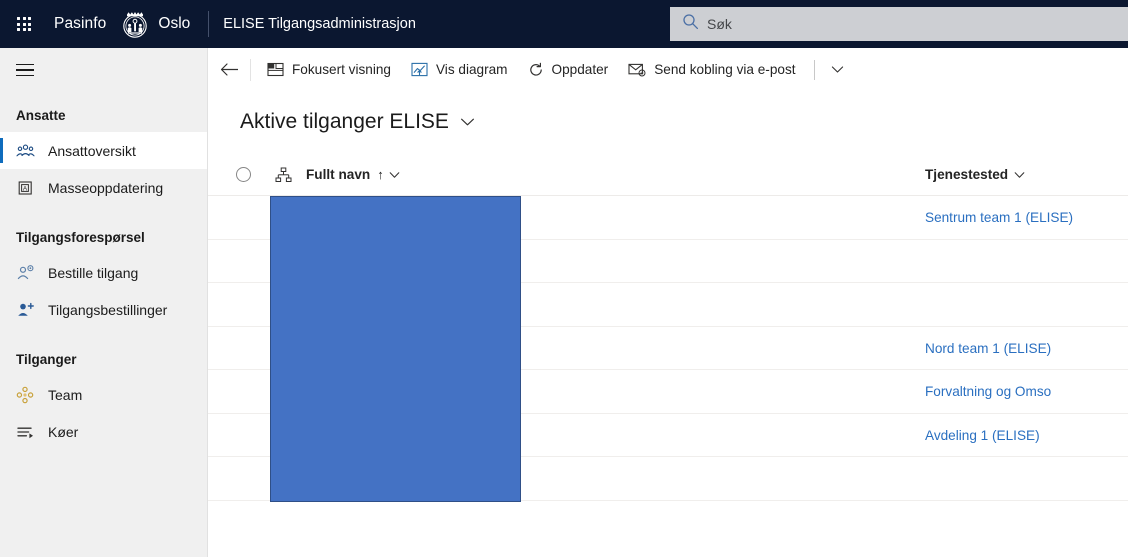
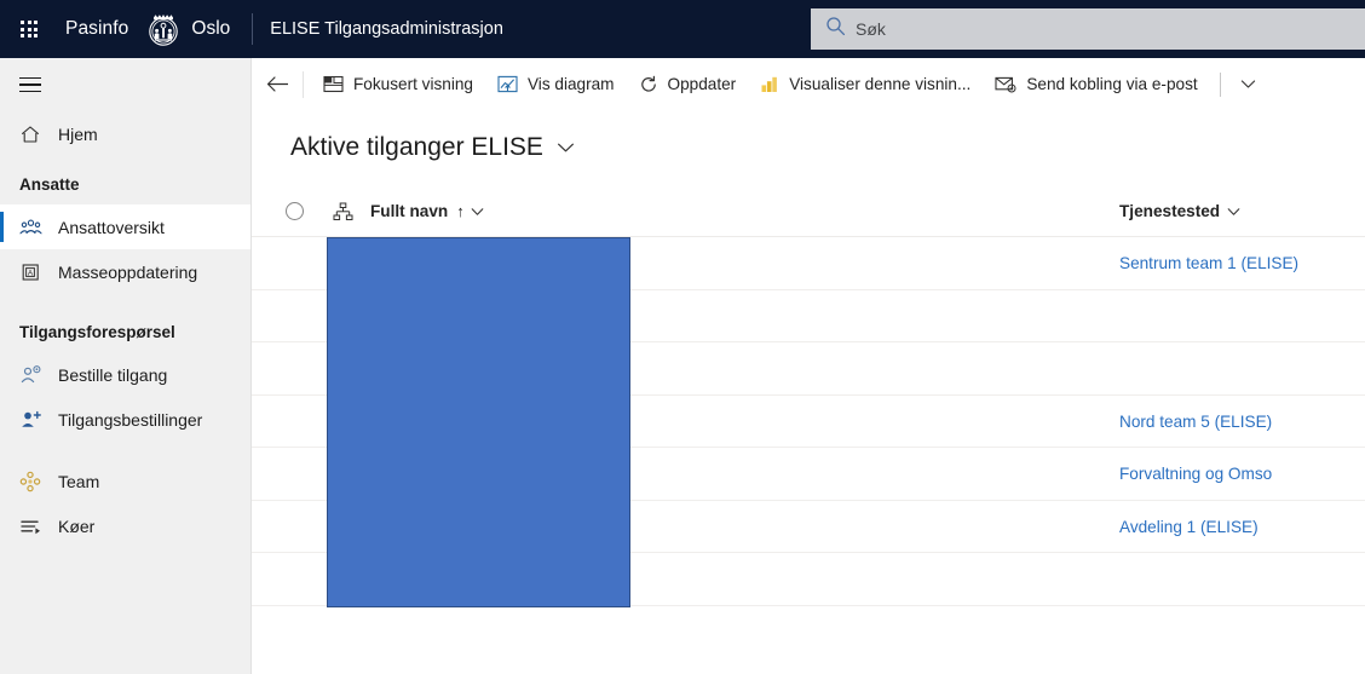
  Pasinfo
  Oslo
  ELISE Tilgangsadministrasjon
  Søk
+ Hjem
  Ansatte
  Ansattoversikt
  Masseoppdatering
  Tilgangsforespørsel
  Bestille tilgang
  Tilgangsbestillinger
- Tilganger
  Team
  Køer
  Fokusert visning
  Vis diagram
  Oppdater
+ Visualiser denne visnin...
  Send kobling via e-post
  Aktive tilganger ELISE
  Fullt navn
  ↑
  Tjenestested
  Sentrum team 1 (ELISE)
- Nord team 1 (ELISE)
+ Nord team 5 (ELISE)
  Forvaltning og Omso
  Avdeling 1 (ELISE)
